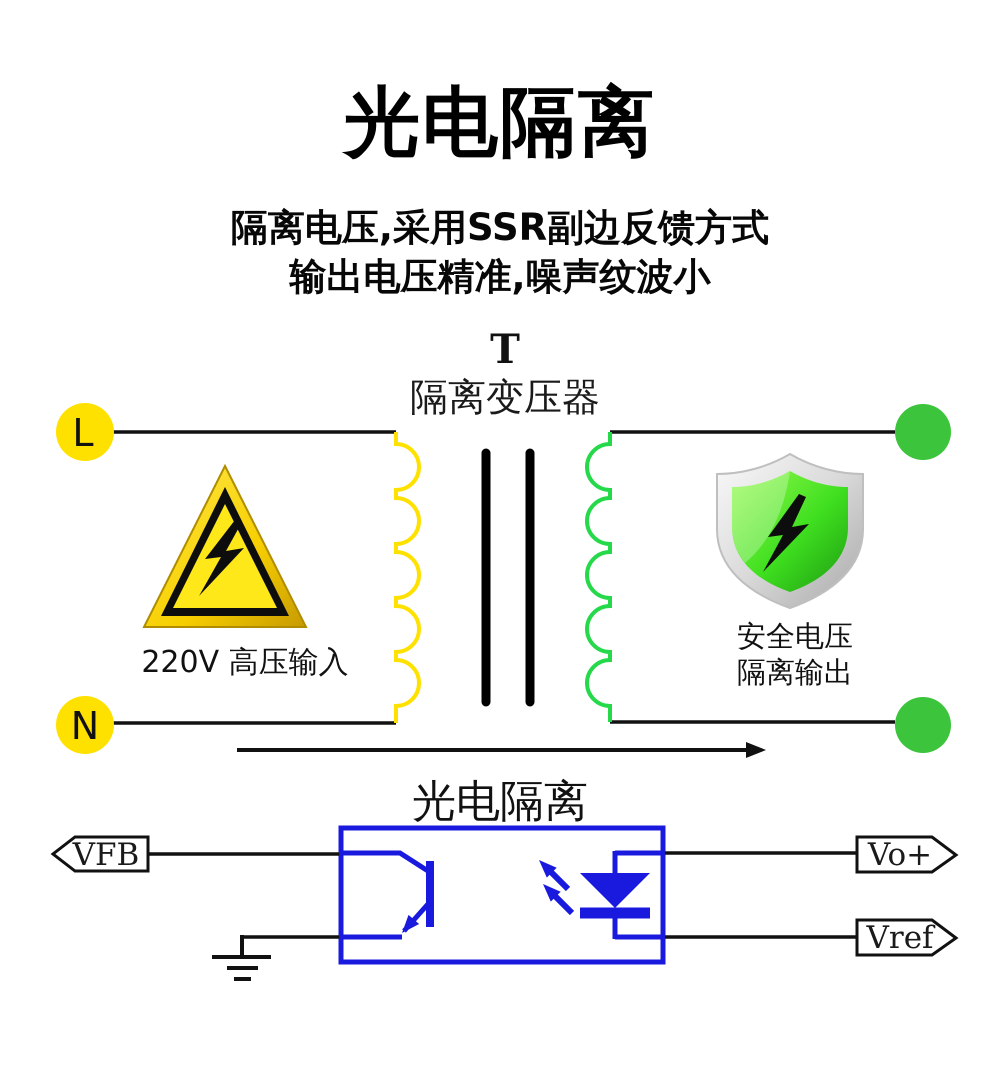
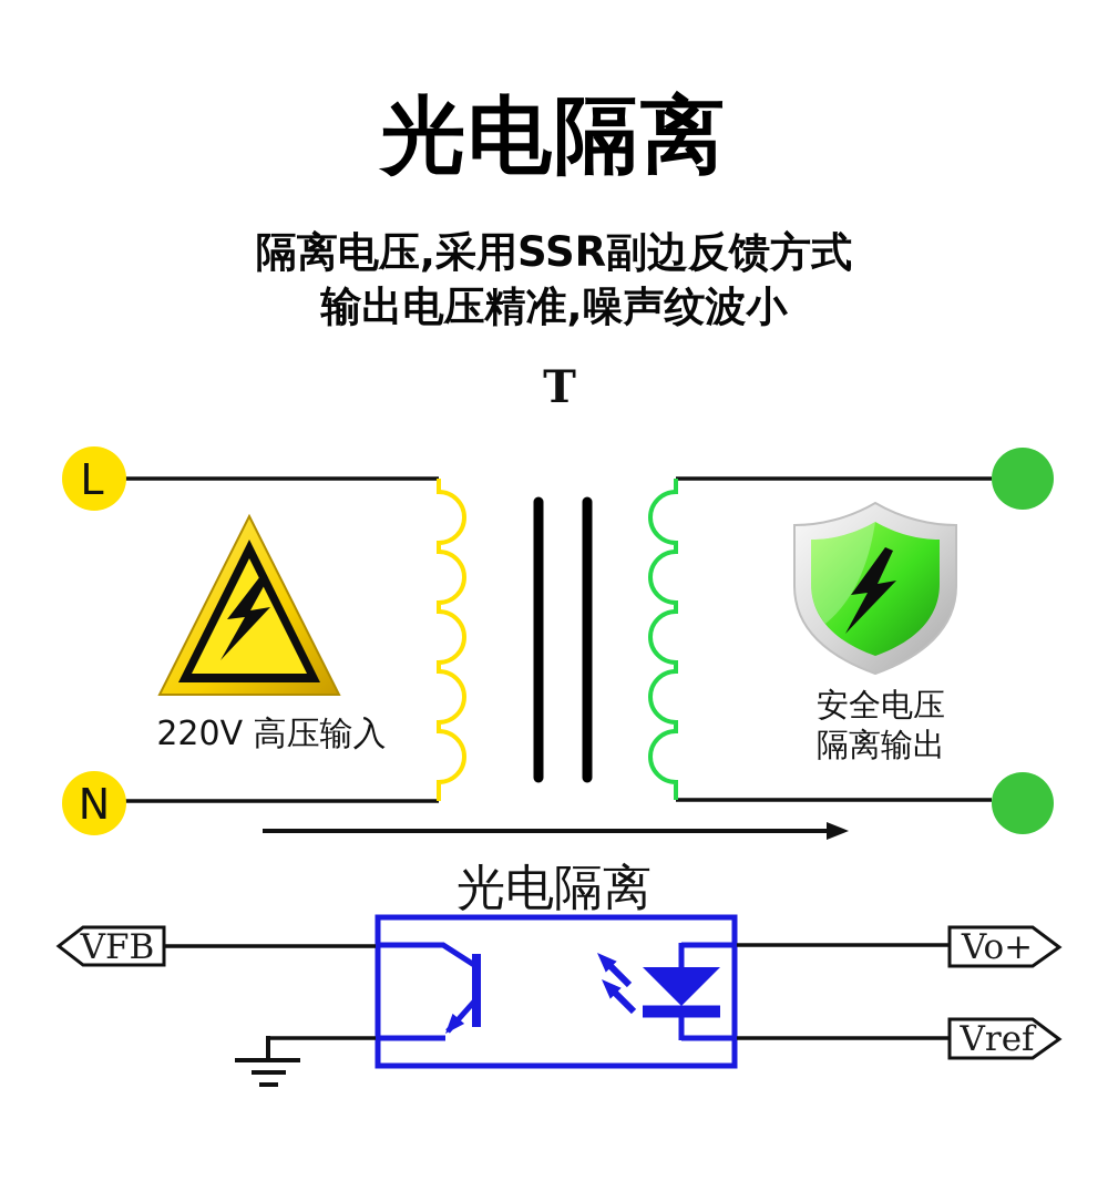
  光电隔离
  隔离电压,采用SSR副边反馈方式
  输出电压精准,噪声纹波小
  T
- 隔离变压器
  L
  N
  220V 高压输入
  安全电压
  隔离输出
  光电隔离
  VFB
  Vo+
  Vref
